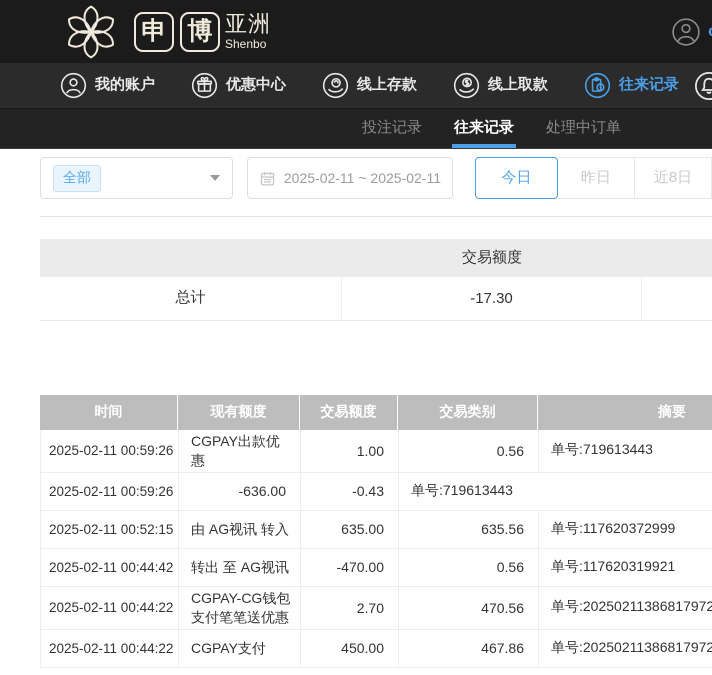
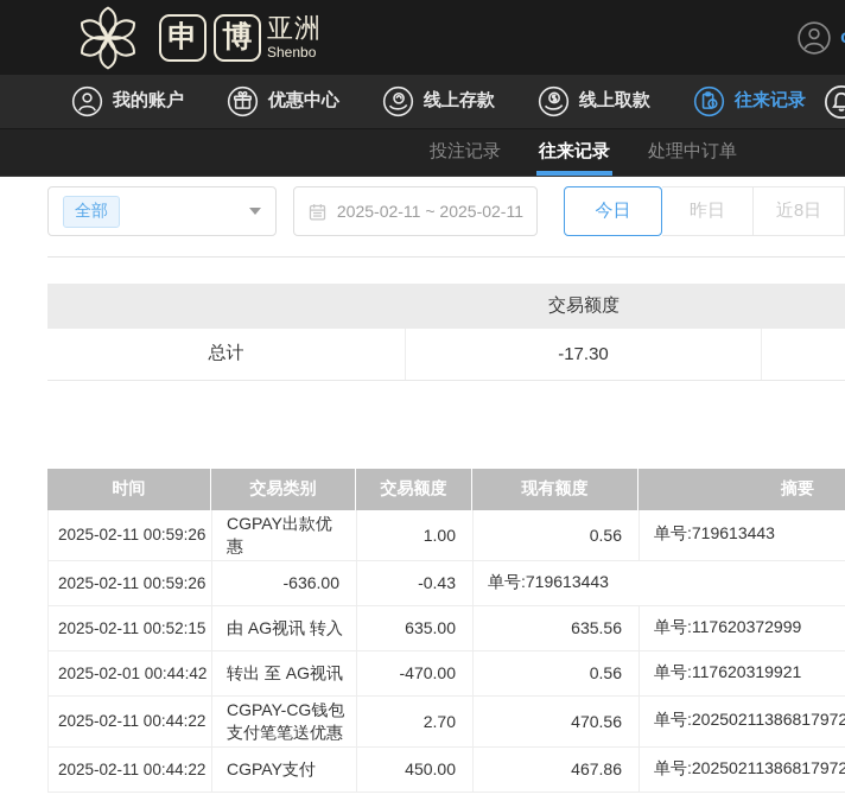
  申
  博
  亚洲
  Shenbo
  我的账户
  优惠中心
  线上存款
  线上取款
  往来记录
  投注记录
  往来记录
  处理中订单
  全部
  2025-02-11 ~ 2025-02-11
  今日
  昨日
  近8日
  交易额度
  总计
  -17.30
  时间
- 现有额度
+ 交易类别
  交易额度
- 交易类别
+ 现有额度
  摘要
  2025-02-11 00:59:26
  CGPAY出款优惠
  1.00
  0.56
  单号:719613443
  2025-02-11 00:59:26
  -636.00
  -0.43
  单号:719613443
  2025-02-11 00:52:15
  由 AG视讯 转入
  635.00
  635.56
  单号:117620372999
- 2025-02-11 00:44:42
+ 2025-02-01 00:44:42
  转出 至 AG视讯
  -470.00
  0.56
  单号:117620319921
  2025-02-11 00:44:22
  CGPAY-CG钱包支付笔笔送优惠
  2.70
  470.56
  单号:20250211386817972
  2025-02-11 00:44:22
  CGPAY支付
  450.00
  467.86
  单号:20250211386817972
